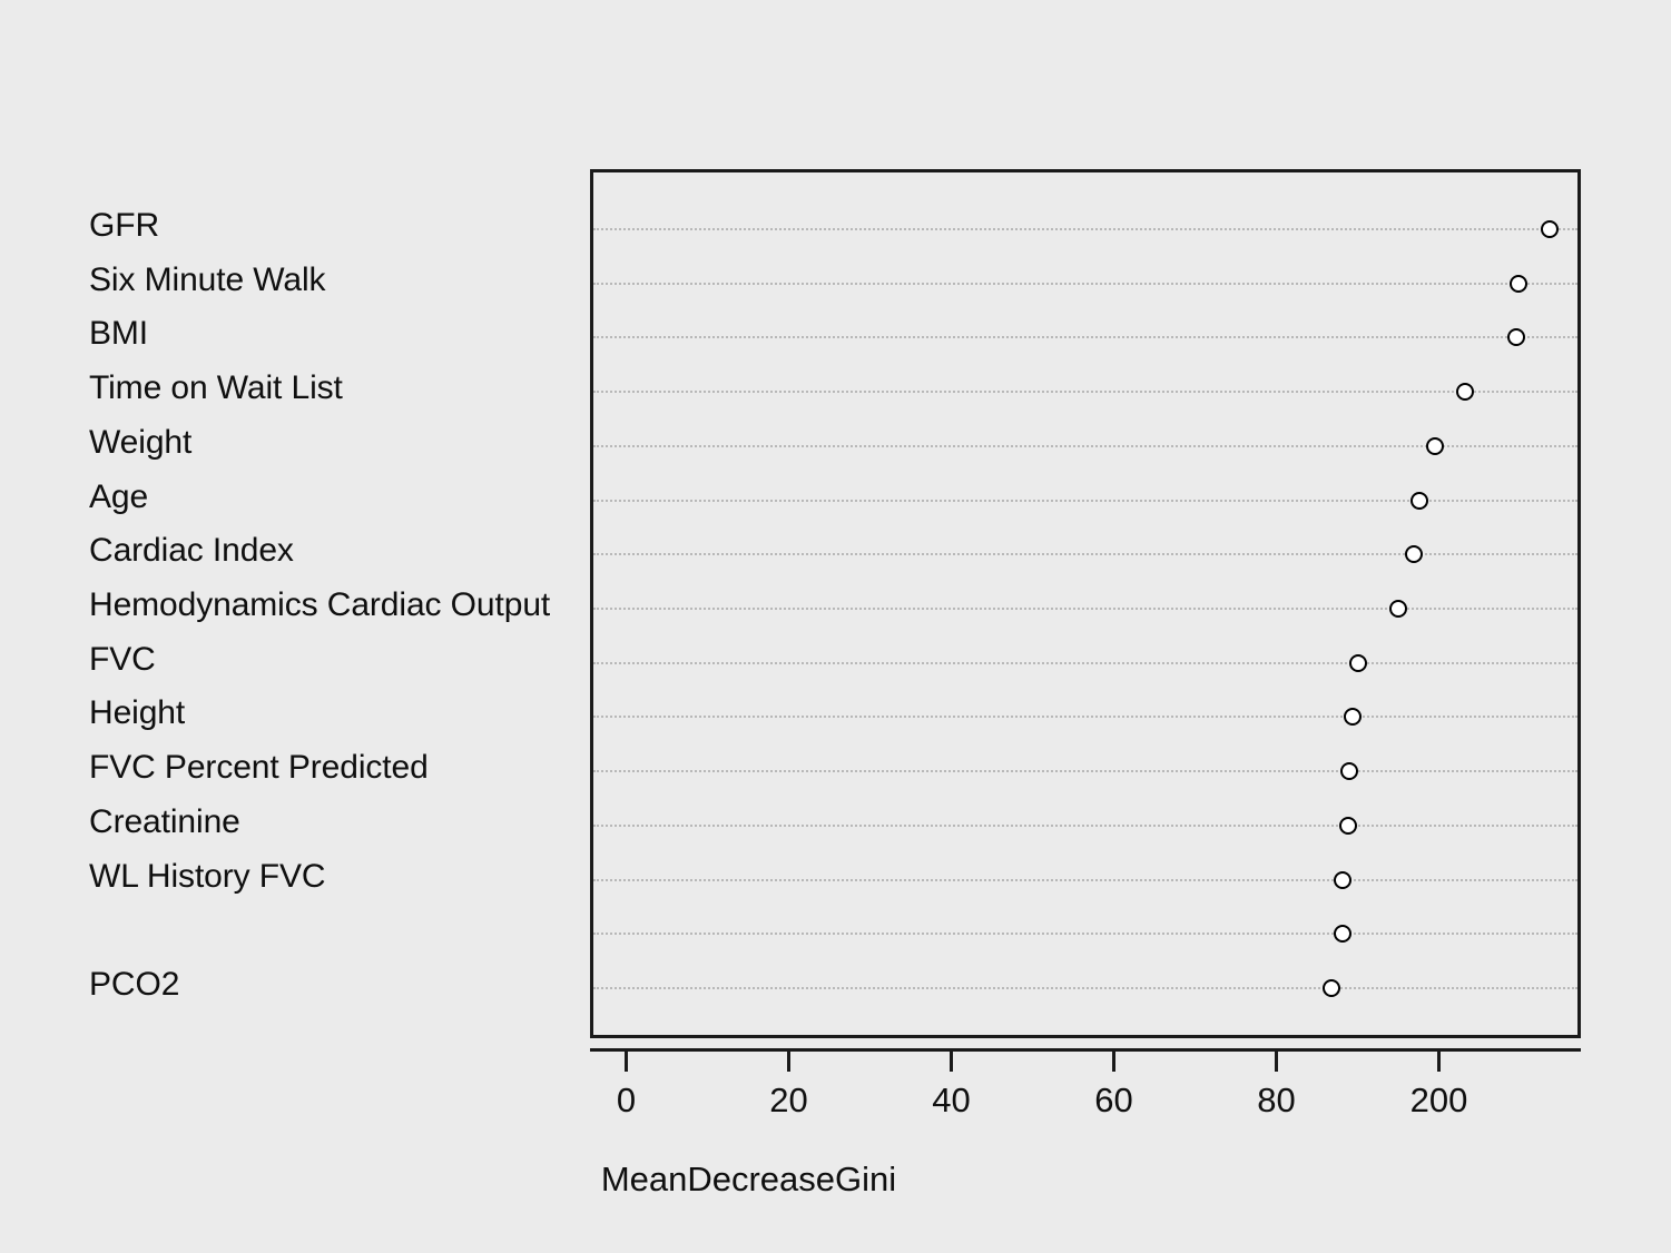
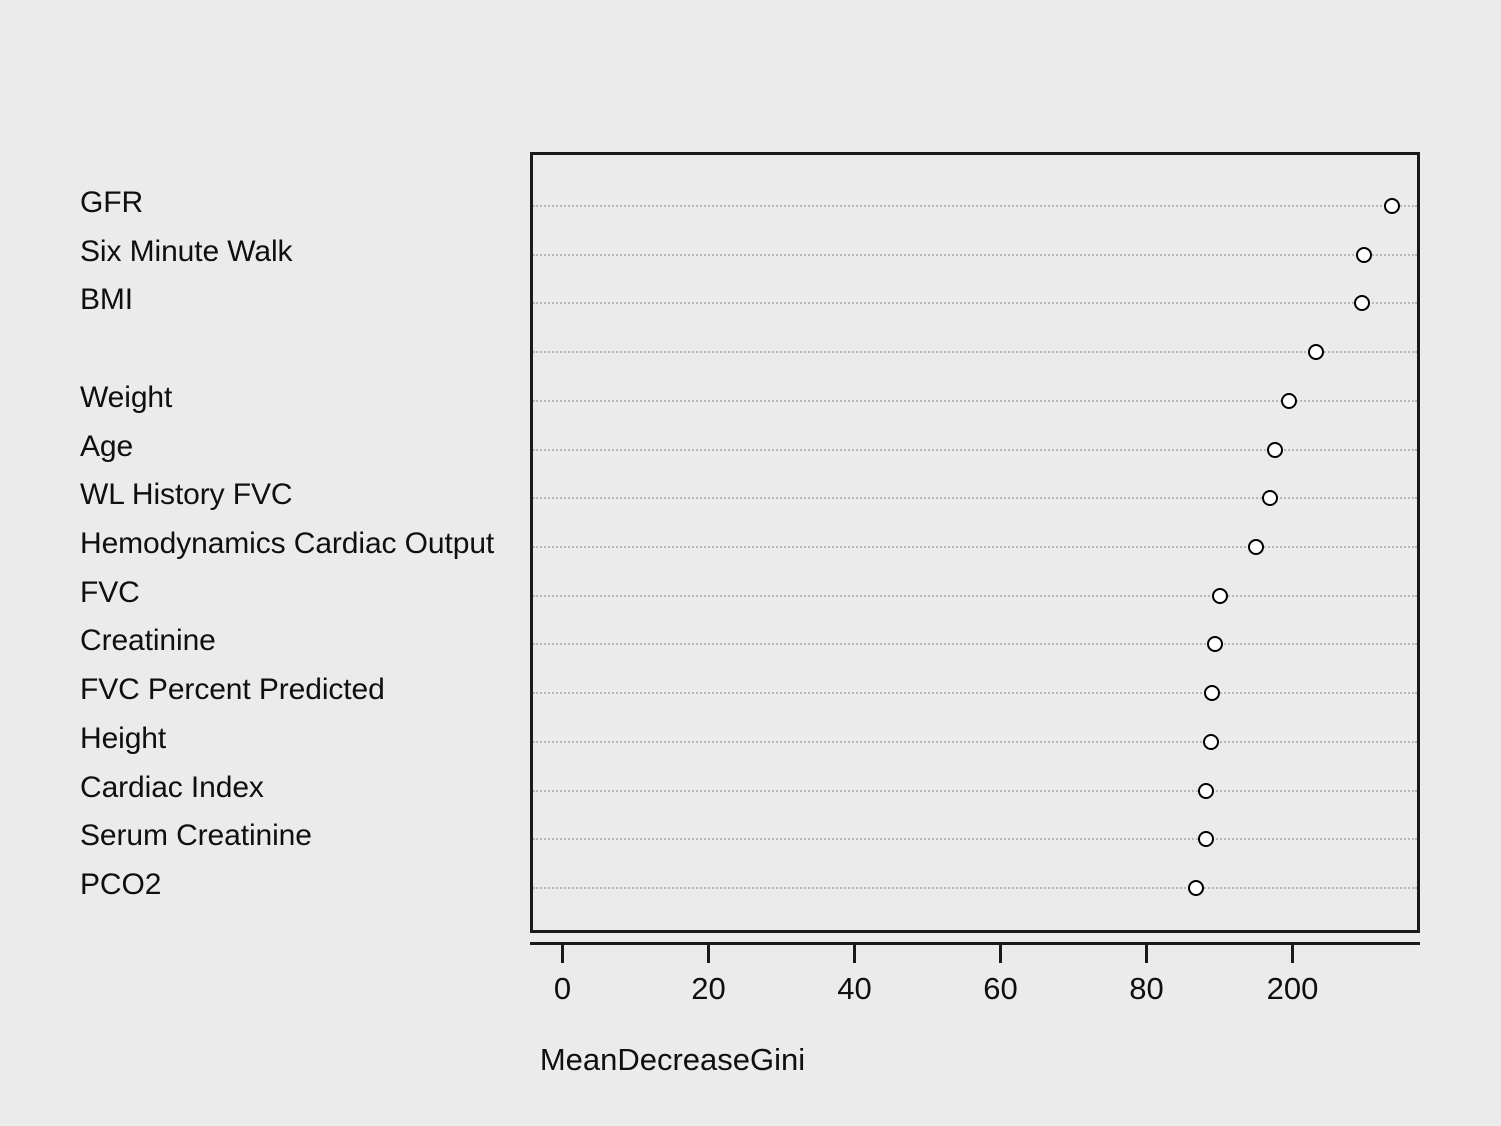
  GFR
  Six Minute Walk
  BMI
- Time on Wait List
  Weight
  Age
- Cardiac Index
+ WL History FVC
  Hemodynamics Cardiac Output
  FVC
- Height
+ Creatinine
  FVC Percent Predicted
- Creatinine
+ Height
- WL History FVC
+ Cardiac Index
+ Serum Creatinine
  PCO2
  0
  20
  40
  60
  80
  200
  MeanDecreaseGini
